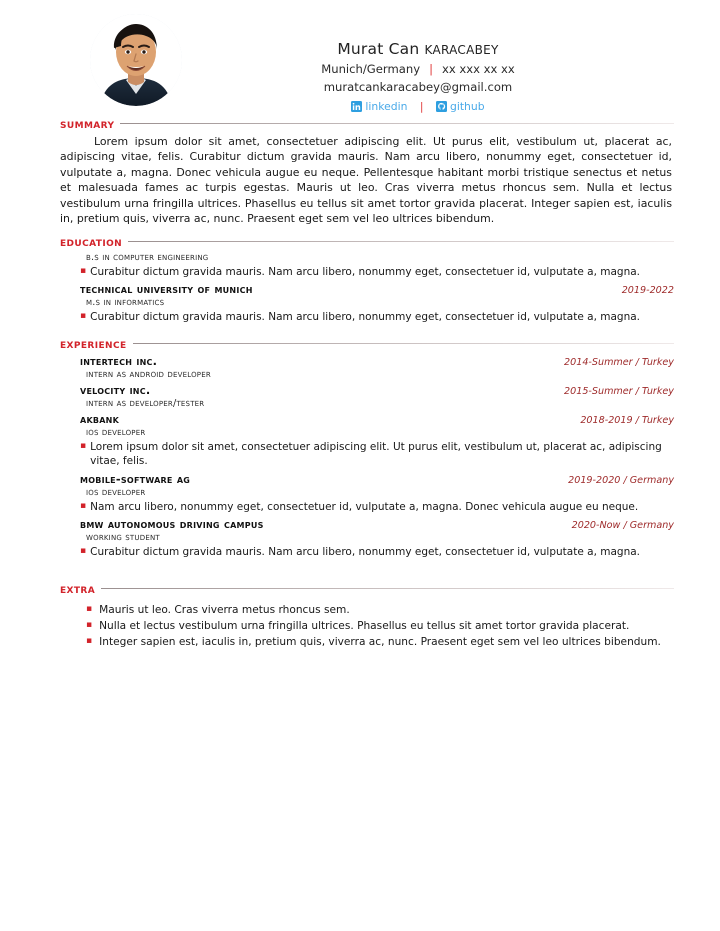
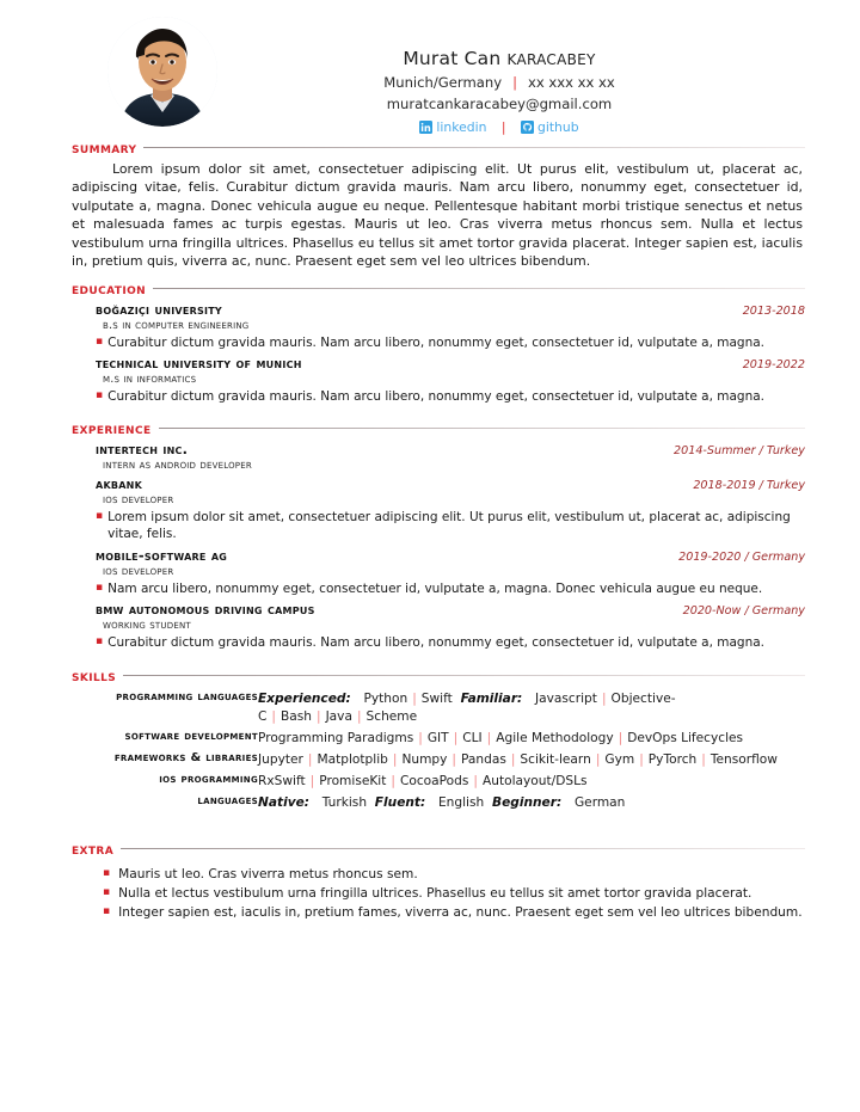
  Murat Can karacabey
  Munich/Germany | xx xxx xx xx
  muratcankaracabey@gmail.com
  linkedin
  |
  github
  summary
  Lorem ipsum dolor sit amet, consectetuer adipiscing elit. Ut purus elit, vestibulum ut, placerat ac, adipiscing vitae, felis. Curabitur dictum gravida mauris. Nam arcu libero, nonummy eget, consectetuer id, vulputate a, magna. Donec vehicula augue eu neque. Pellentesque habitant morbi tristique senectus et netus et malesuada fames ac turpis egestas. Mauris ut leo. Cras viverra metus rhoncus sem. Nulla et lectus vestibulum urna fringilla ultrices. Phasellus eu tellus sit amet tortor gravida placerat. Integer sapien est, iaculis in, pretium quis, viverra ac, nunc. Praesent eget sem vel leo ultrices bibendum.
  education
+ boğaziçi university
+ 2013-2018
  b.s in computer engineering
  ▪
  Curabitur dictum gravida mauris. Nam arcu libero, nonummy eget, consectetuer id, vulputate a, magna.
  technical university of munich
  2019-2022
  m.s in informatics
  ▪
  Curabitur dictum gravida mauris. Nam arcu libero, nonummy eget, consectetuer id, vulputate a, magna.
  experience
  intertech inc.
  2014-Summer / Turkey
  intern as android developer
- velocity inc.
- 2015-Summer / Turkey
- intern as developer/tester
  akbank
  2018-2019 / Turkey
  ios developer
  ▪
  Lorem ipsum dolor sit amet, consectetuer adipiscing elit. Ut purus elit, vestibulum ut, placerat ac, adipiscing vitae, felis.
  mobile-software ag
  2019-2020 / Germany
  ios developer
  ▪
  Nam arcu libero, nonummy eget, consectetuer id, vulputate a, magna. Donec vehicula augue eu neque.
  bmw autonomous driving campus
  2020-Now / Germany
  working student
  ▪
  Curabitur dictum gravida mauris. Nam arcu libero, nonummy eget, consectetuer id, vulputate a, magna.
+ skills
+ programming languages	Experienced: Python | Swift Familiar: Javascript | Objective-C | Bash | Java | Scheme
+ software development	Programming Paradigms | GIT | CLI | Agile Methodology | DevOps Lifecycles
+ frameworks & libraries	Jupyter | Matplotplib | Numpy | Pandas | Scikit-learn | Gym | PyTorch | Tensorflow
+ ios programming	RxSwift | PromiseKit | CocoaPods | Autolayout/DSLs
+ languages	Native: Turkish Fluent: English Beginner: German
  extra
  ▪
  Mauris ut leo. Cras viverra metus rhoncus sem.
  ▪
  Nulla et lectus vestibulum urna fringilla ultrices. Phasellus eu tellus sit amet tortor gravida placerat.
  ▪
- Integer sapien est, iaculis in, pretium quis, viverra ac, nunc. Praesent eget sem vel leo ultrices bibendum.
+ Integer sapien est, iaculis in, pretium fames, viverra ac, nunc. Praesent eget sem vel leo ultrices bibendum.
